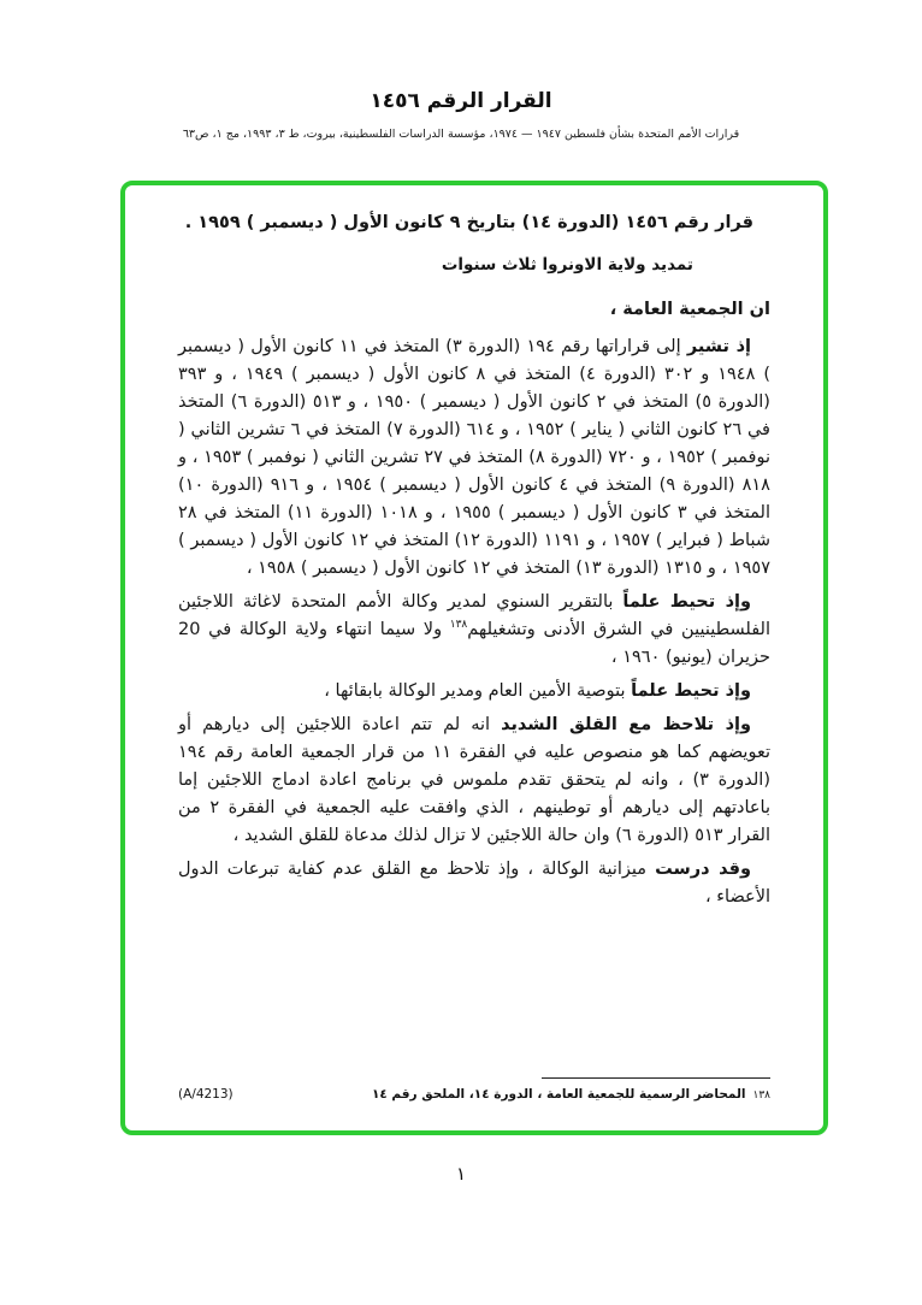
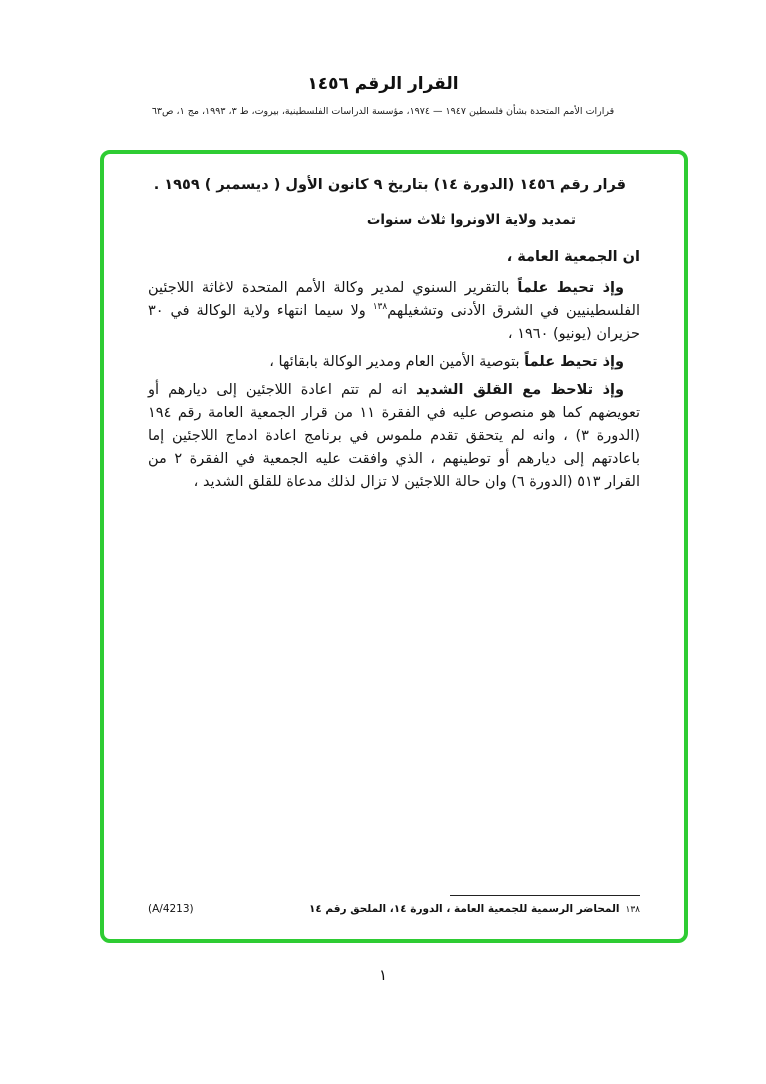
  القرار الرقم ١٤٥٦
  قرارات الأمم المتحدة بشأن فلسطين ١٩٤٧ — ١٩٧٤، مؤسسة الدراسات الفلسطينية، بيروت، ط ٣، ١٩٩٣، مج ١، ص٦٣
  قرار رقم ١٤٥٦ (الدورة ١٤) بتاريخ ٩ كانون الأول ( ديسمبر ) ١٩٥٩ .
  تمديد ولاية الاونروا ثلاث سنوات
  ان الجمعية العامة ،
- إذ تشير إلى قراراتها رقم ١٩٤ (الدورة ٣) المتخذ في ١١ كانون الأول ( ديسمبر ) ١٩٤٨ و ٣٠٢ (الدورة ٤) المتخذ في ٨ كانون الأول ( ديسمبر ) ١٩٤٩ ، و ٣٩٣ (الدورة ٥) المتخذ في ٢ كانون الأول ( ديسمبر ) ١٩٥٠ ، و ٥١٣ (الدورة ٦) المتخذ في ٢٦ كانون الثاني ( يناير ) ١٩٥٢ ، و ٦١٤ (الدورة ٧) المتخذ في ٦ تشرين الثاني ( نوفمبر ) ١٩٥٢ ، و ٧٢٠ (الدورة ٨) المتخذ في ٢٧ تشرين الثاني ( نوفمبر ) ١٩٥٣ ، و ٨١٨ (الدورة ٩) المتخذ في ٤ كانون الأول ( ديسمبر ) ١٩٥٤ ، و ٩١٦ (الدورة ١٠) المتخذ في ٣ كانون الأول ( ديسمبر ) ١٩٥٥ ، و ١٠١٨ (الدورة ١١) المتخذ في ٢٨ شباط ( فبراير ) ١٩٥٧ ، و ١١٩١ (الدورة ١٢) المتخذ في ١٢ كانون الأول ( ديسمبر ) ١٩٥٧ ، و ١٣١٥ (الدورة ١٣) المتخذ في ١٢ كانون الأول ( ديسمبر ) ١٩٥٨ ،
- وإذ تحيط علماً بالتقرير السنوي لمدير وكالة الأمم المتحدة لاغاثة اللاجئين الفلسطينيين في الشرق الأدنى وتشغيلهم١٣٨ ولا سيما انتهاء ولاية الوكالة في 20 حزيران (يونيو) ١٩٦٠ ،
+ وإذ تحيط علماً بالتقرير السنوي لمدير وكالة الأمم المتحدة لاغاثة اللاجئين الفلسطينيين في الشرق الأدنى وتشغيلهم١٣٨ ولا سيما انتهاء ولاية الوكالة في ٣٠ حزيران (يونيو) ١٩٦٠ ،
  وإذ تحيط علماً بتوصية الأمين العام ومدير الوكالة بابقائها ،
  وإذ تلاحظ مع القلق الشديد انه لم تتم اعادة اللاجئين إلى ديارهم أو تعويضهم كما هو منصوص عليه في الفقرة ١١ من قرار الجمعية العامة رقم ١٩٤ (الدورة ٣) ، وانه لم يتحقق تقدم ملموس في برنامج اعادة ادماج اللاجئين إما باعادتهم إلى ديارهم أو توطينهم ، الذي وافقت عليه الجمعية في الفقرة ٢ من القرار ٥١٣ (الدورة ٦) وان حالة اللاجئين لا تزال لذلك مدعاة للقلق الشديد ،
- وقد درست ميزانية الوكالة ، وإذ تلاحظ مع القلق عدم كفاية تبرعات الدول الأعضاء ،
  ١٣٨
  المحاضر الرسمية للجمعية العامة ، الدورة ١٤، الملحق رقم ١٤
  (A/4213)
  ١
